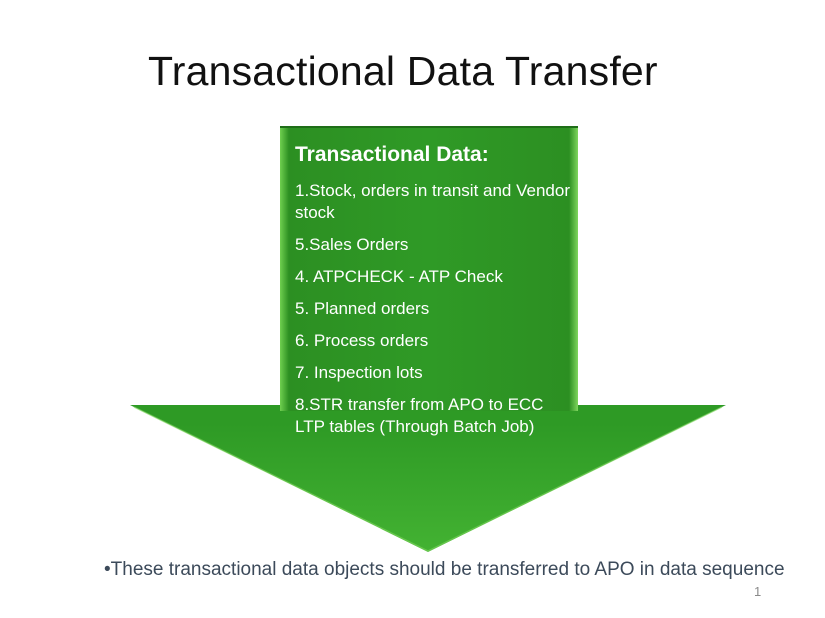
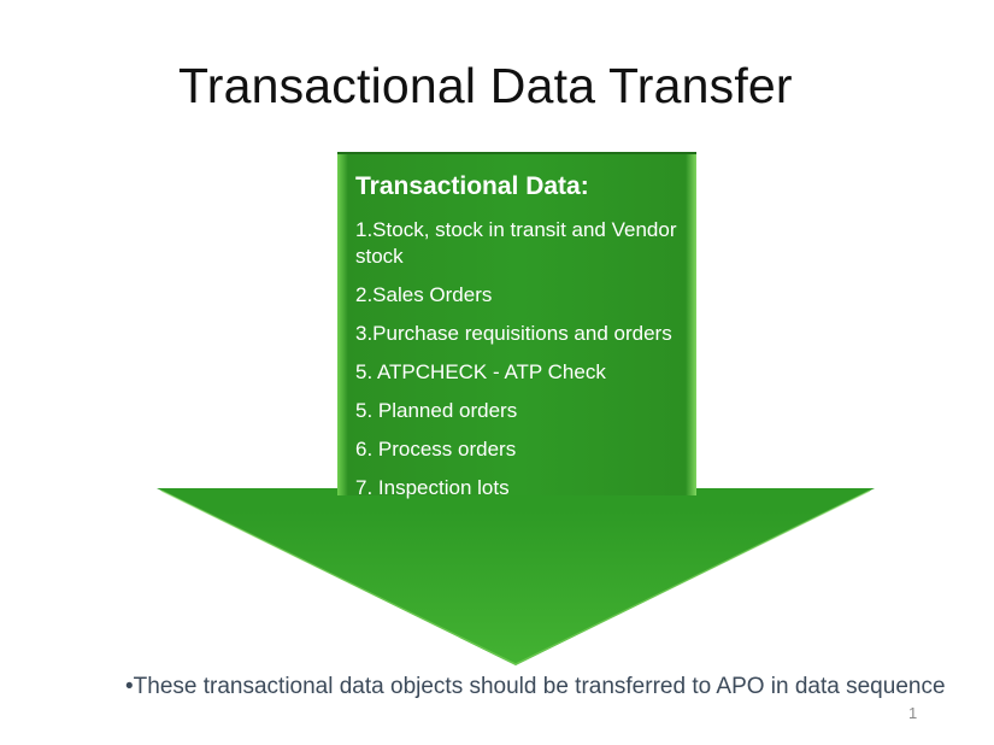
  Transactional Data Transfer
  Transactional Data:
- 1.Stock, orders in transit and Vendor stock
+ 1.Stock, stock in transit and Vendor stock
- 5.Sales Orders
+ 2.Sales Orders
+ 3.Purchase requisitions and orders
- 4. ATPCHECK - ATP Check
+ 5. ATPCHECK - ATP Check
  5. Planned orders
  6. Process orders
  7. Inspection lots
- 8.STR transfer from APO to ECC LTP tables (Through Batch Job)
  •These transactional data objects should be transferred to APO in data sequence
  1
